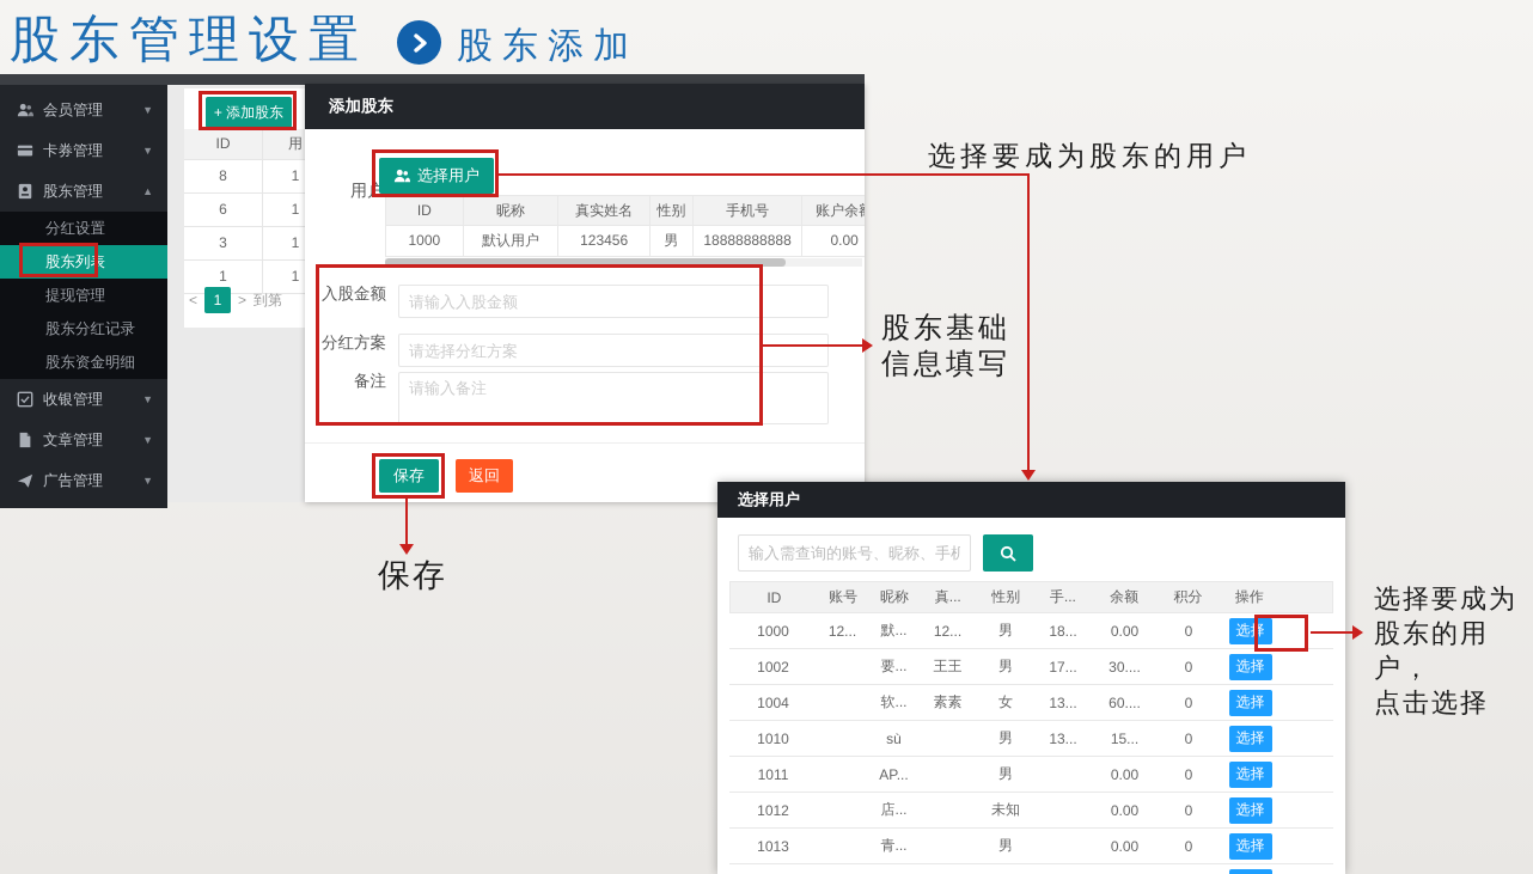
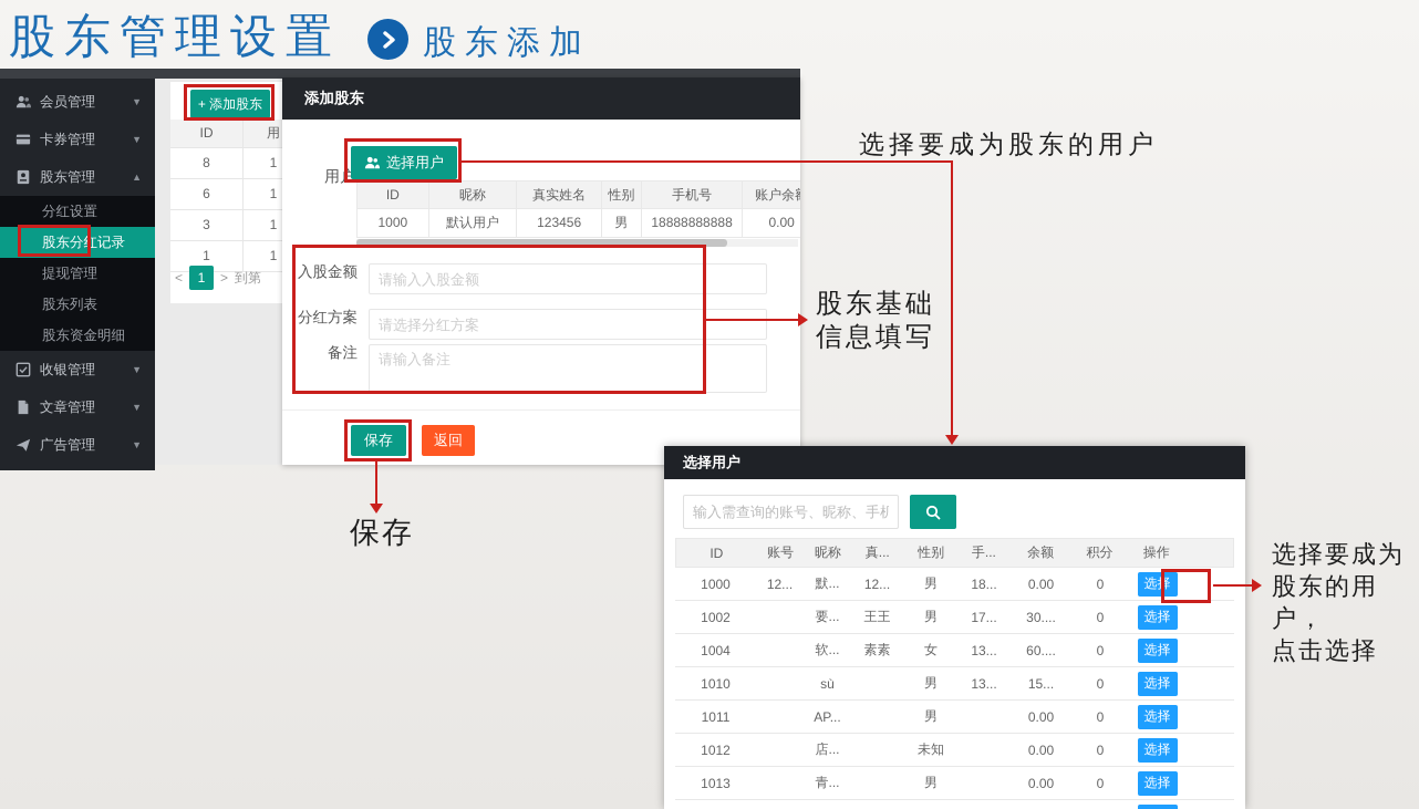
  股东管理设置
  股东添加
  会员管理
  ▼
  卡券管理
  ▼
  股东管理
  ▲
  分红设置
- 股东列表
+ 股东分红记录
  提现管理
- 股东分红记录
+ 股东列表
  股东资金明细
  收银管理
  ▼
  文章管理
  ▼
  广告管理
  ▼
  + 添加股东
  ID
  用
  8
  1
  6
  1
  3
  1
  1
  1
  <
  1
  >
  到第
  添加股东
  用户
  选择用户
  ID
  昵称
  真实姓名
  性别
  手机号
  账户余
  1000
  默认用户
  123456
  男
  18888888888
  0.00
  入股金额
  请输入入股金额
  分红方案
  请选择分红方案
  备注
  请输入备注
  保存
  返回
  选择用户
  输入需查询的账号、昵称、手机
  ID
  账号
  昵称
  真...
  性别
  手...
  余额
  积分
  操作
  1000
  12...
  默...
  12...
  男
  18...
  0.00
  0
  选择
  1002
  要...
  王王
  男
  17...
  30....
  0
  选择
  1004
  软...
  素素
  女
  13...
  60....
  0
  选择
  1010
  sù
  男
  13...
  15...
  0
  选择
  1011
  AP...
  男
  0.00
  0
  选择
  1012
  店...
  未知
  0.00
  0
  选择
  1013
  青...
  男
  0.00
  0
  选择
  选择要成为股东的用户
  股东基础
  信息填写
  保存
  选择要成为
  股东的用户，
  点击选择
